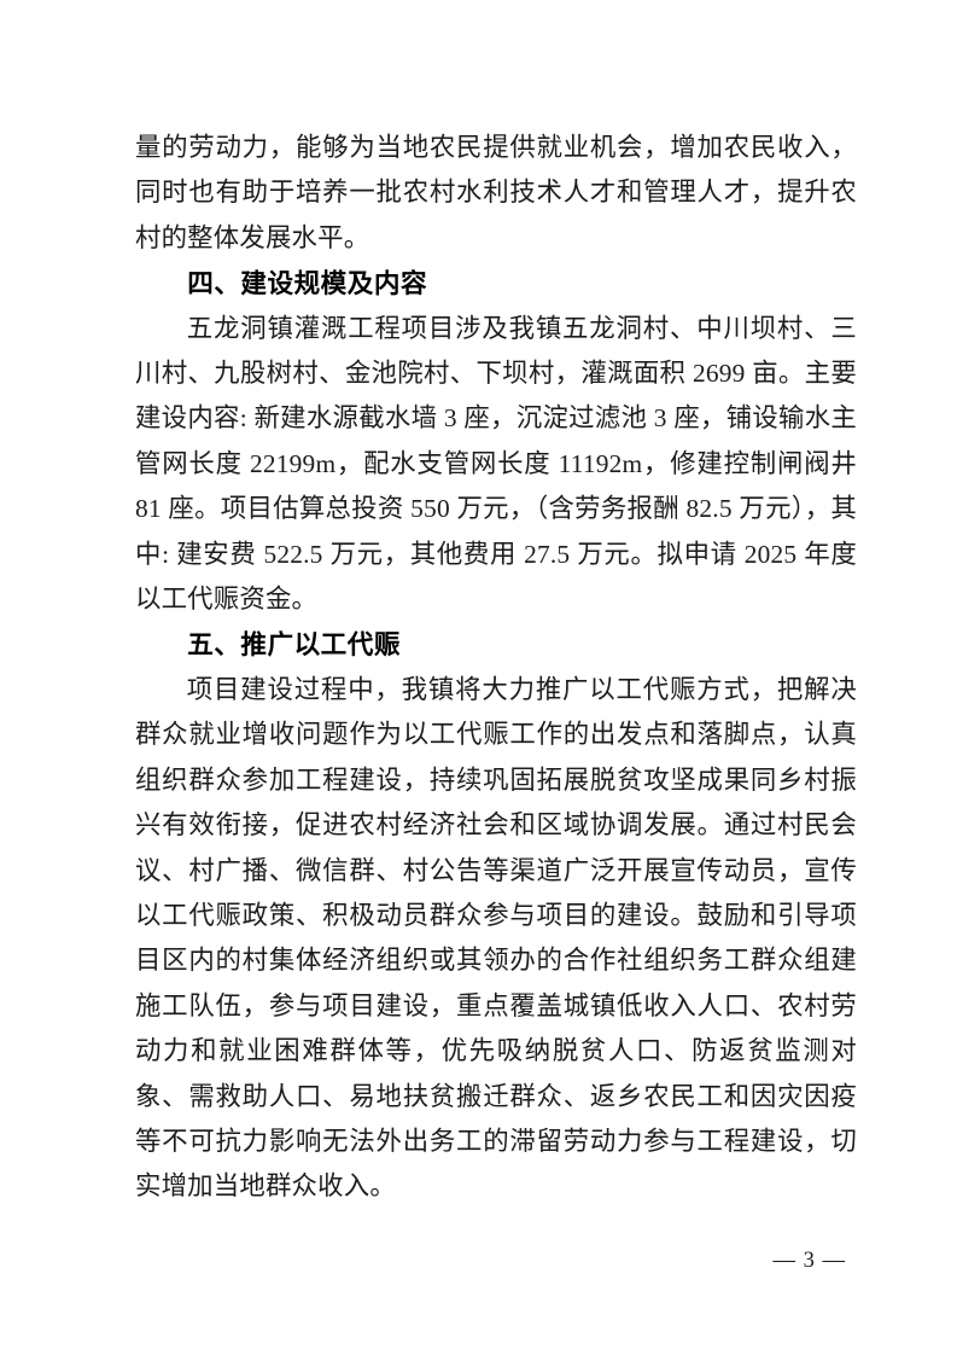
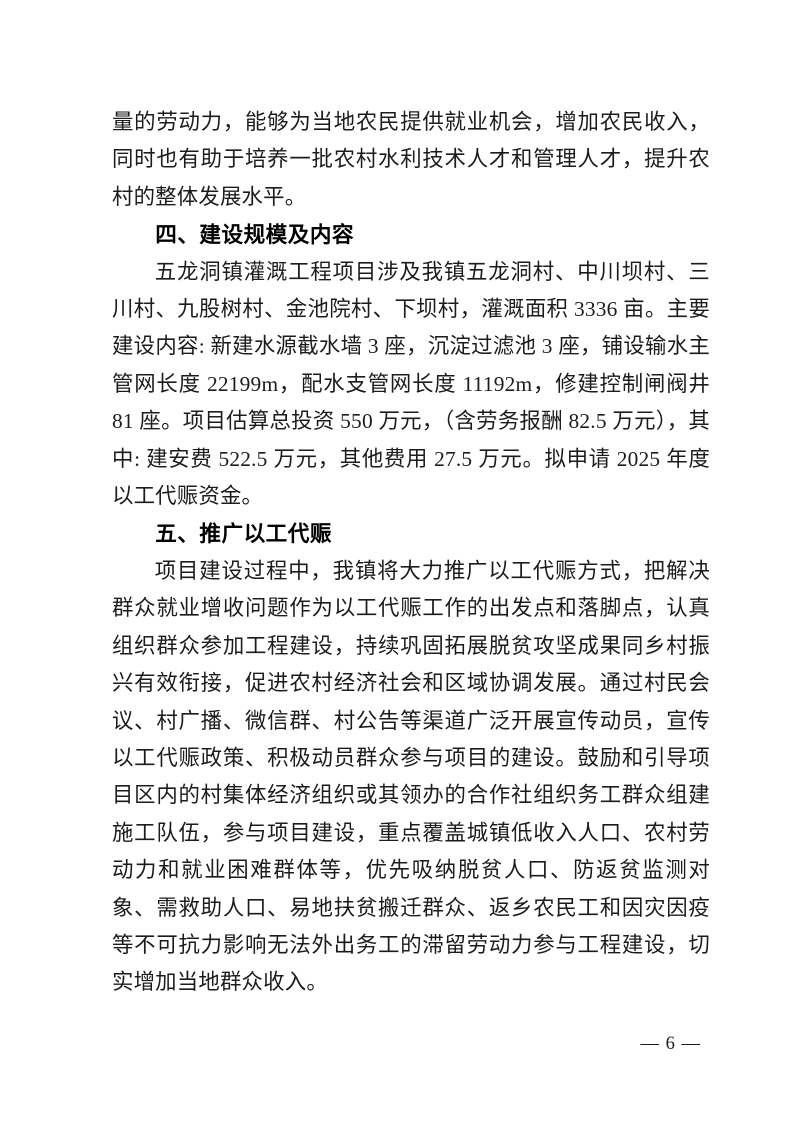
  量的劳动力，能够为当地农民提供就业机会，增加农民收入，同时也有助于培养一批农村水利技术人才和管理人才，提升农村的整体发展水平。
  四、建设规模及内容
- 五龙洞镇灌溉工程项目涉及我镇五龙洞村、中川坝村、三川村、九股树村、金池院村、下坝村，灌溉面积 2699 亩。主要建设内容: 新建水源截水墙 3 座，沉淀过滤池 3 座，铺设输水主管网长度 22199m，配水支管网长度 11192m，修建控制闸阀井 81 座。项目估算总投资 550 万元，（含劳务报酬 82.5 万元），其中: 建安费 522.5 万元，其他费用 27.5 万元。拟申请 2025 年度以工代赈资金。
+ 五龙洞镇灌溉工程项目涉及我镇五龙洞村、中川坝村、三川村、九股树村、金池院村、下坝村，灌溉面积 3336 亩。主要建设内容: 新建水源截水墙 3 座，沉淀过滤池 3 座，铺设输水主管网长度 22199m，配水支管网长度 11192m，修建控制闸阀井 81 座。项目估算总投资 550 万元，（含劳务报酬 82.5 万元），其中: 建安费 522.5 万元，其他费用 27.5 万元。拟申请 2025 年度以工代赈资金。
  五、推广以工代赈
  项目建设过程中，我镇将大力推广以工代赈方式，把解决群众就业增收问题作为以工代赈工作的出发点和落脚点，认真组织群众参加工程建设，持续巩固拓展脱贫攻坚成果同乡村振兴有效衔接，促进农村经济社会和区域协调发展。通过村民会议、村广播、微信群、村公告等渠道广泛开展宣传动员，宣传以工代赈政策、积极动员群众参与项目的建设。鼓励和引导项目区内的村集体经济组织或其领办的合作社组织务工群众组建施工队伍，参与项目建设，重点覆盖城镇低收入人口、农村劳动力和就业困难群体等，优先吸纳脱贫人口、防返贫监测对象、需救助人口、易地扶贫搬迁群众、返乡农民工和因灾因疫等不可抗力影响无法外出务工的滞留劳动力参与工程建设，切实增加当地群众收入。
- — 3 —
+ — 6 —
